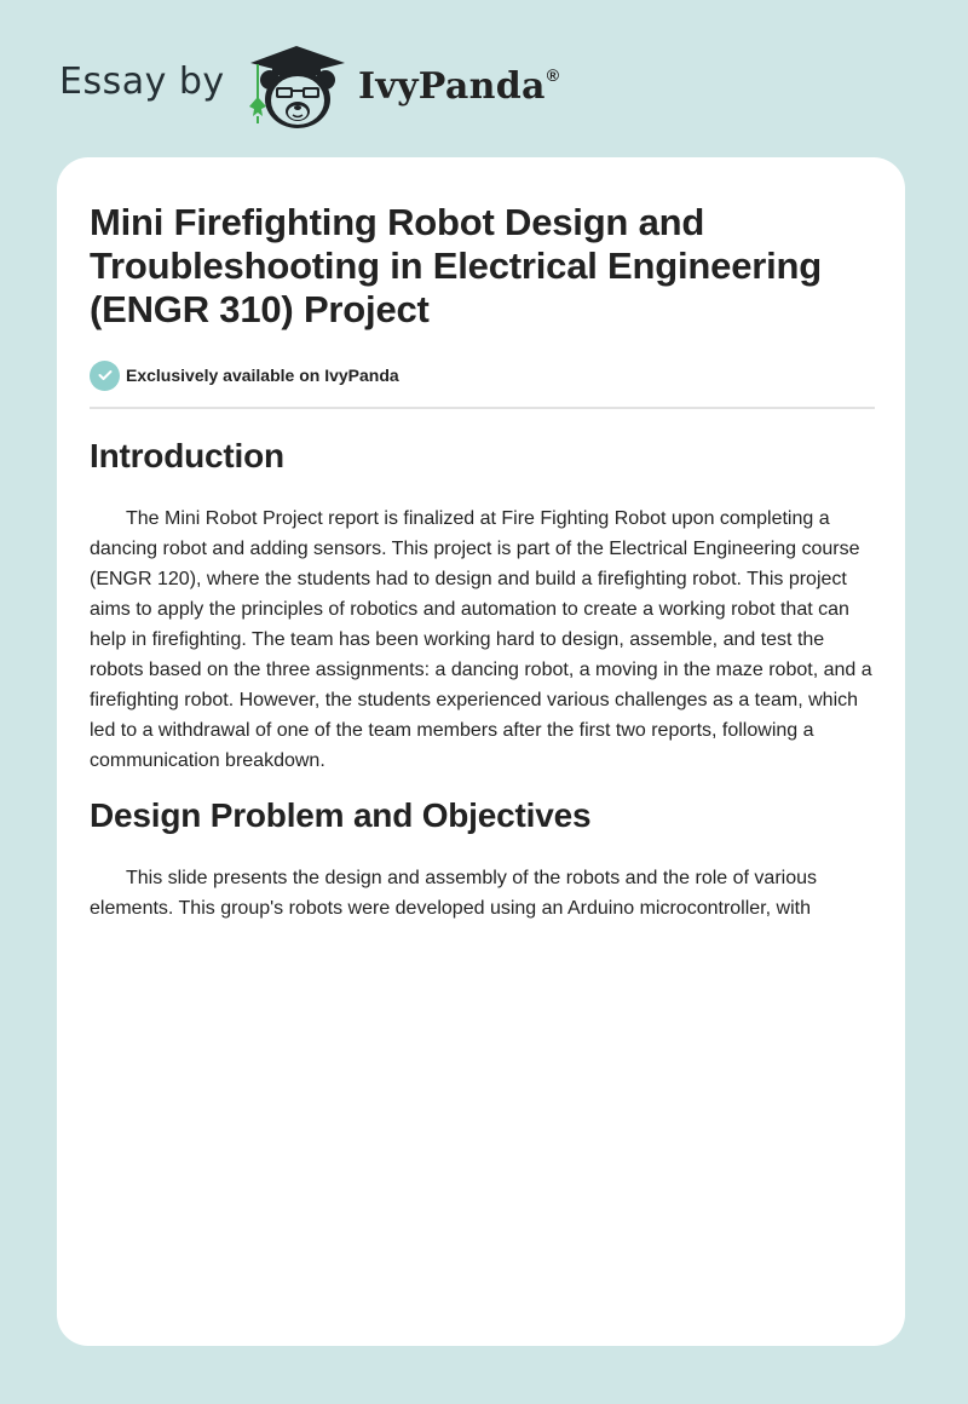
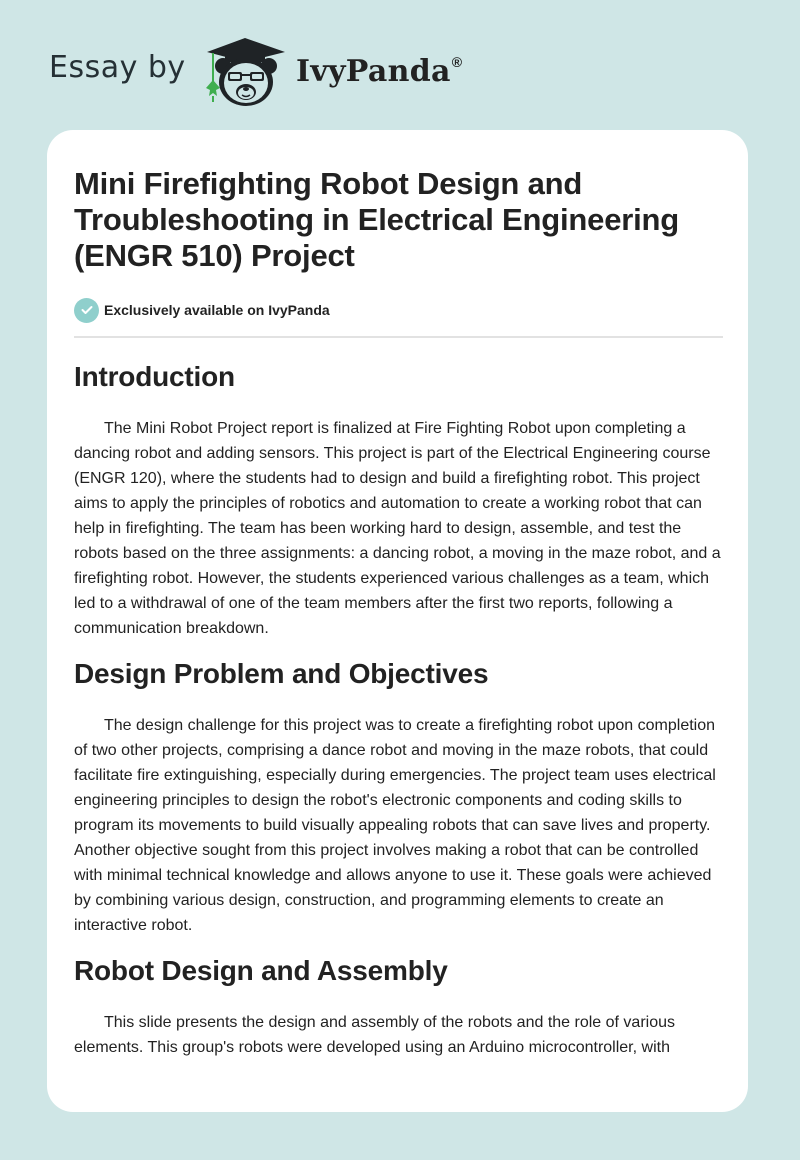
  Essay by
  IvyPanda®
- Mini Firefighting Robot Design and Troubleshooting in Electrical Engineering (ENGR 310) Project
+ Mini Firefighting Robot Design and Troubleshooting in Electrical Engineering (ENGR 510) Project
  Exclusively available on IvyPanda
  Introduction
  The Mini Robot Project report is finalized at Fire Fighting Robot upon completing a dancing robot and adding sensors. This project is part of the Electrical Engineering course (ENGR 120), where the students had to design and build a firefighting robot. This project aims to apply the principles of robotics and automation to create a working robot that can help in firefighting. The team has been working hard to design, assemble, and test the robots based on the three assignments: a dancing robot, a moving in the maze robot, and a firefighting robot. However, the students experienced various challenges as a team, which led to a withdrawal of one of the team members after the first two reports, following a communication breakdown.
  Design Problem and Objectives
+ The design challenge for this project was to create a firefighting robot upon completion of two other projects, comprising a dance robot and moving in the maze robots, that could facilitate fire extinguishing, especially during emergencies. The project team uses electrical engineering principles to design the robot's electronic components and coding skills to program its movements to build visually appealing robots that can save lives and property. Another objective sought from this project involves making a robot that can be controlled with minimal technical knowledge and allows anyone to use it. These goals were achieved by combining various design, construction, and programming elements to create an interactive robot.
+ Robot Design and Assembly
  This slide presents the design and assembly of the robots and the role of various elements. This group's robots were developed using an Arduino microcontroller, with
